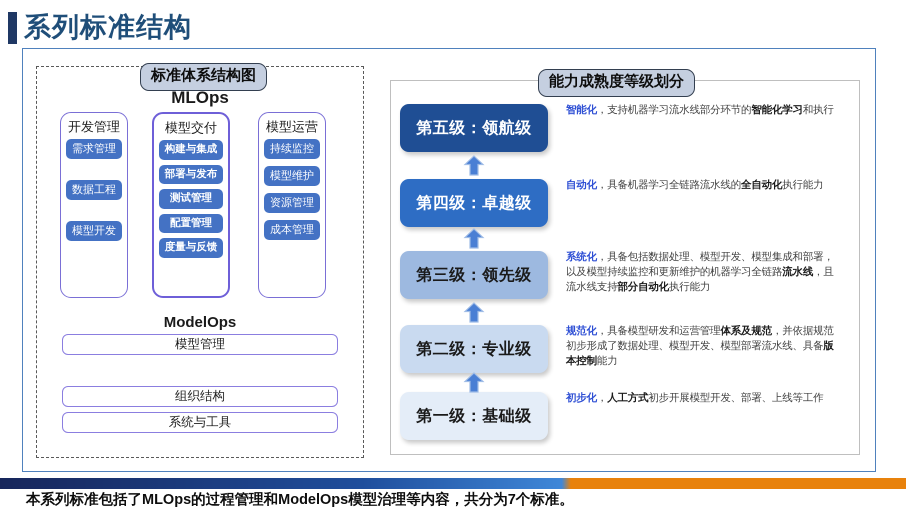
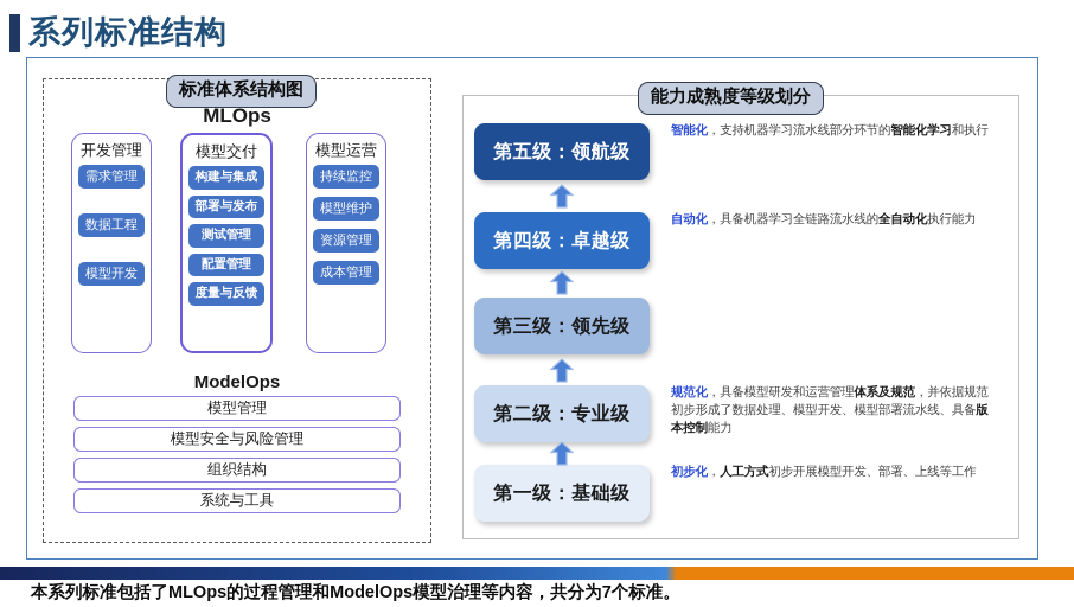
  系列标准结构
  标准体系结构图
  MLOps
  开发管理
  需求管理
  数据工程
  模型开发
  模型交付
  构建与集成
  部署与发布
  测试管理
  配置管理
  度量与反馈
  模型运营
  持续监控
  模型维护
  资源管理
  成本管理
  ModelOps
  模型管理
+ 模型安全与风险管理
  组织结构
  系统与工具
  能力成熟度等级划分
  第五级：领航级
  智能化，支持机器学习流水线部分环节的智能化学习和执行
  第四级：卓越级
  自动化，具备机器学习全链路流水线的全自动化执行能力
  第三级：领先级
- 系统化，具备包括数据处理、模型开发、模型集成和部署，以及模型持续监控和更新维护的机器学习全链路流水线，且流水线支持部分自动化执行能力
  第二级：专业级
  规范化，具备模型研发和运营管理体系及规范，并依据规范初步形成了数据处理、模型开发、模型部署流水线、具备版本控制能力
  第一级：基础级
  初步化，人工方式初步开展模型开发、部署、上线等工作
  本系列标准包括了MLOps的过程管理和ModelOps模型治理等内容，共分为7个标准。
